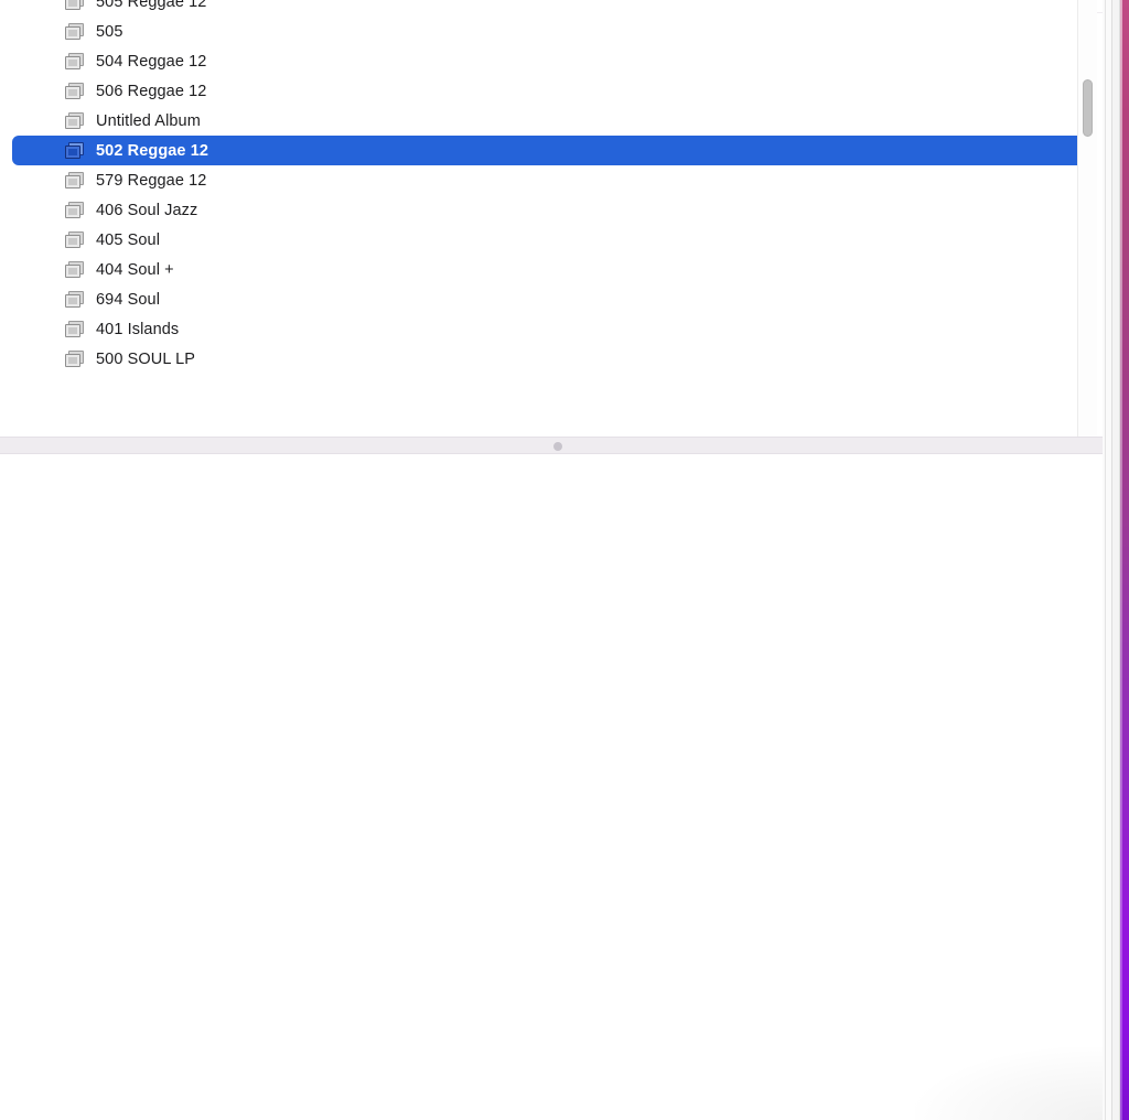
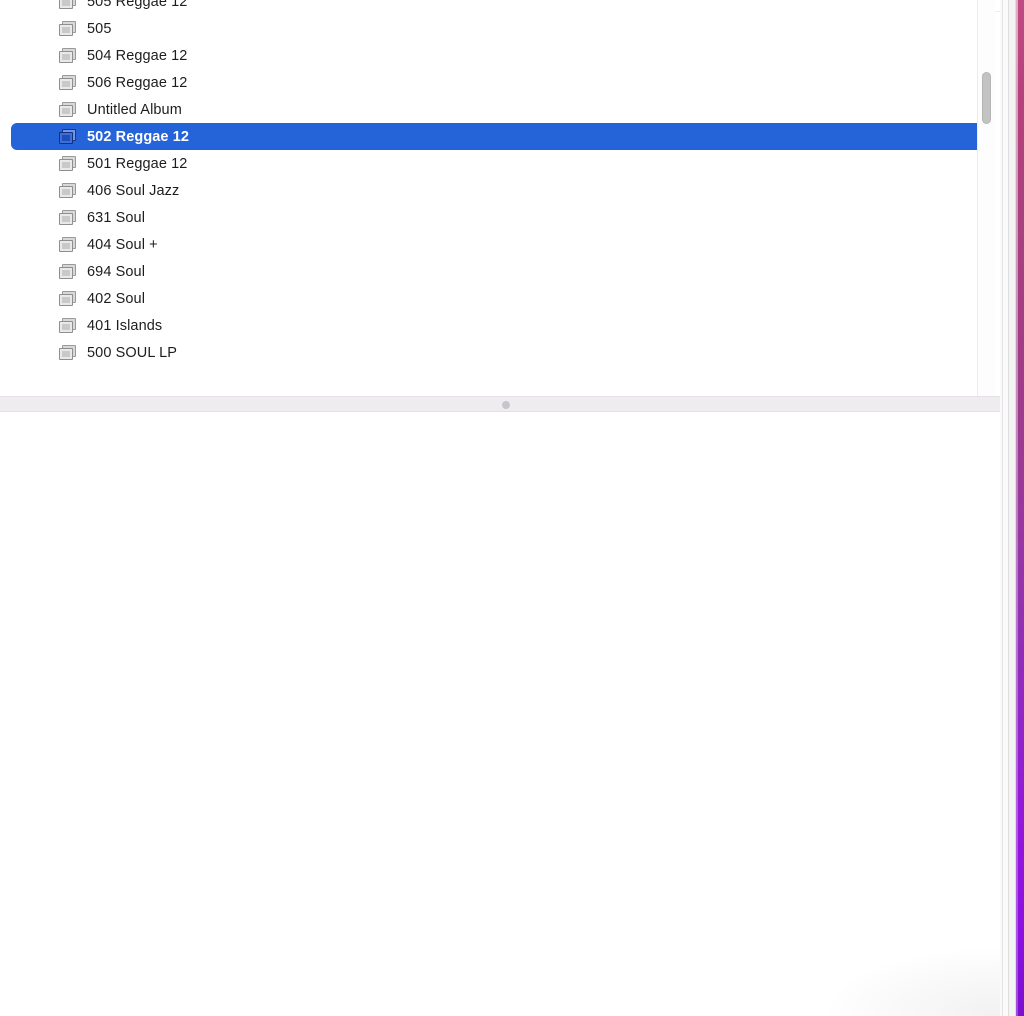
  505 Reggae 12
  505
  504 Reggae 12
  506 Reggae 12
  Untitled Album
  502 Reggae 12
- 579 Reggae 12
+ 501 Reggae 12
  406 Soul Jazz
- 405 Soul
+ 631 Soul
  404 Soul +
  694 Soul
+ 402 Soul
  401 Islands
  500 SOUL LP
